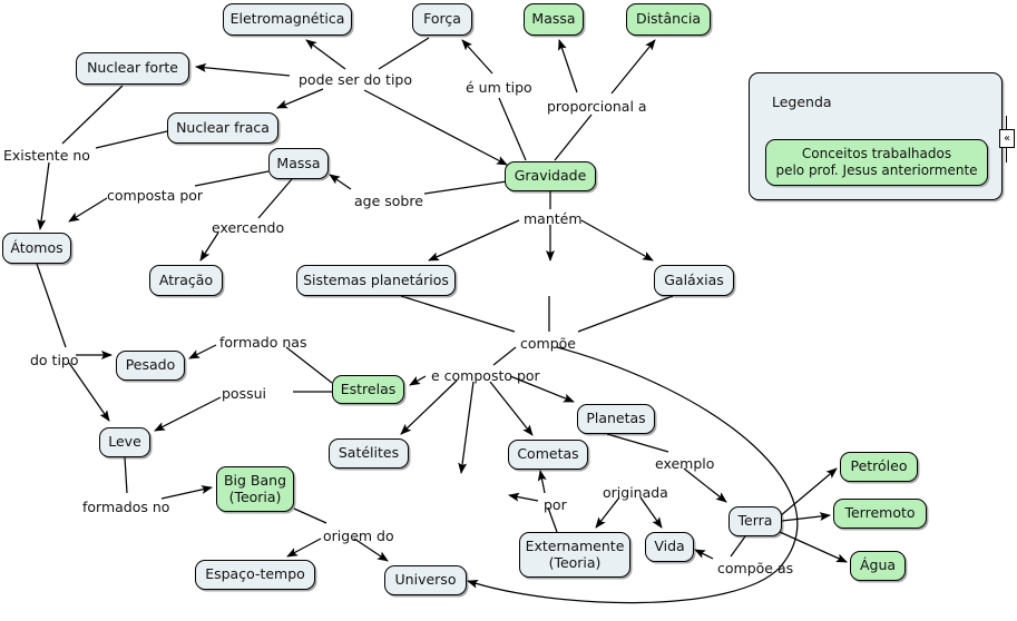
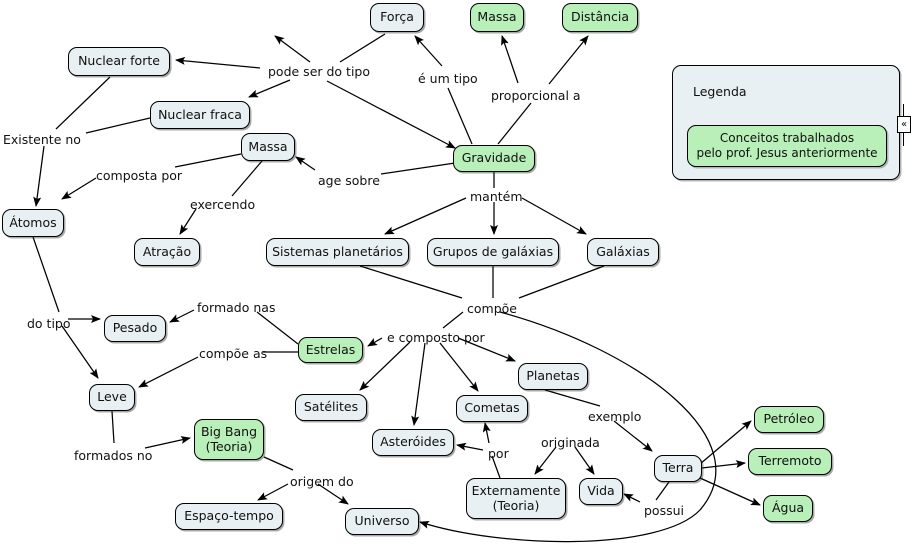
  Legenda
  Conceitos trabalhados
  pelo prof. Jesus anteriormente
  «
- Eletromagnética
  Força
  Massa
  Distância
  Nuclear forte
  Nuclear fraca
  Massa
  Gravidade
  Átomos
  Atração
  Sistemas planetários
+ Grupos de galáxias
  Galáxias
  Pesado
  Estrelas
  Planetas
  Leve
  Satélites
  Cometas
  Petróleo
  Big Bang
  (Teoria)
+ Asteróides
  Terremoto
  Terra
  Vida
  Externamente
  (Teoria)
  Água
  Espaço-tempo
  Universo
  pode ser do tipo
  é um tipo
  proporcional a
  Existente no
  composta por
  age sobre
  mantém
  exercendo
  formado nas
  compõe
  do tipo
  e composto por
- possui
+ compõe as
  exemplo
  originada
  por
  formados no
  origem do
- compõe as
+ possui
